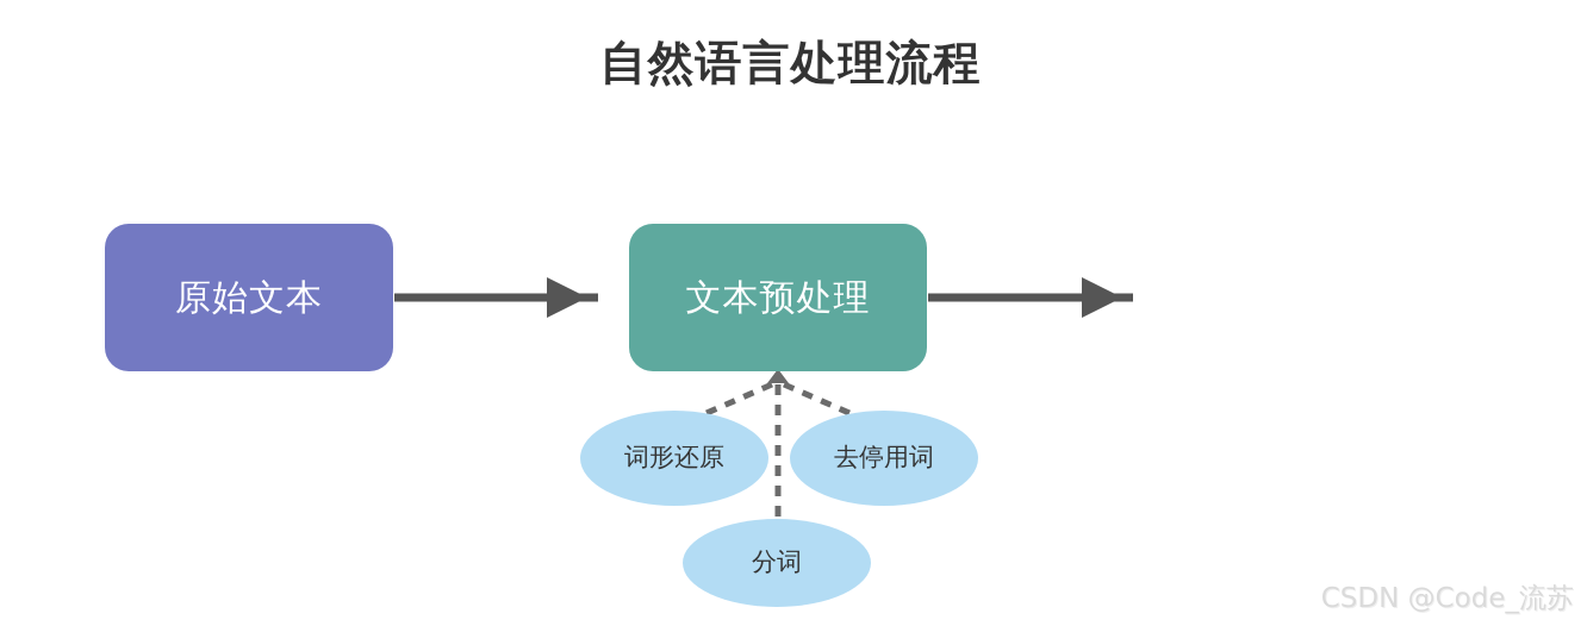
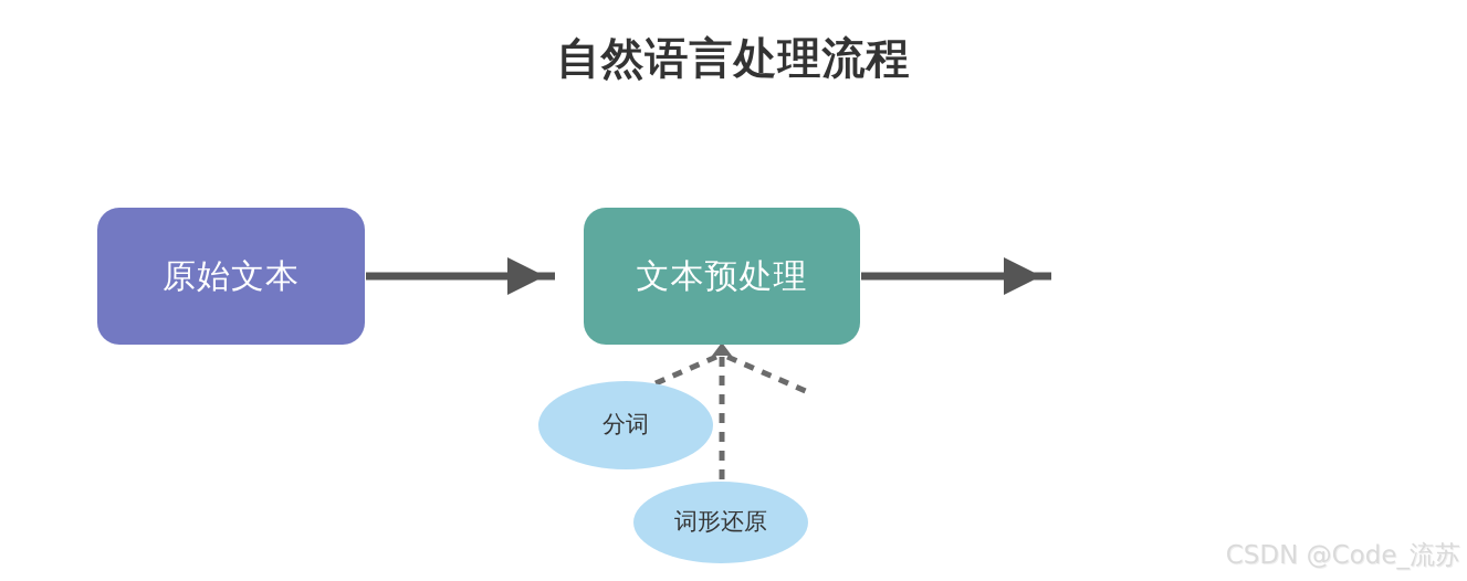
  自然语言处理流程
  原始文本
  文本预处理
- 词形还原
+ 分词
- 去停用词
- 分词
+ 词形还原
  CSDN @Code_流苏
